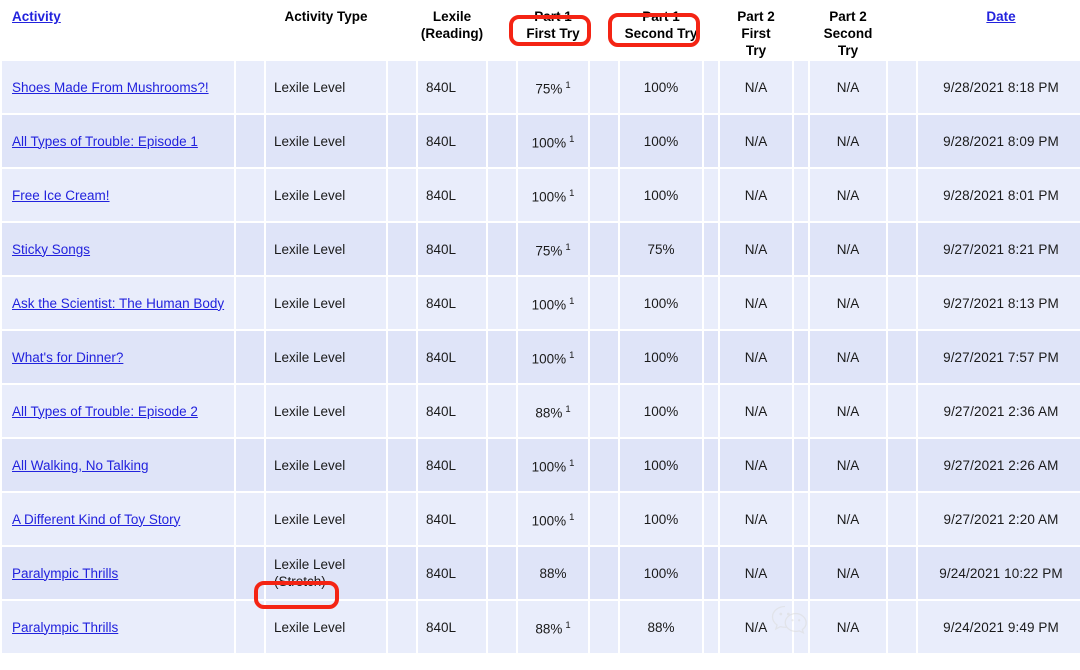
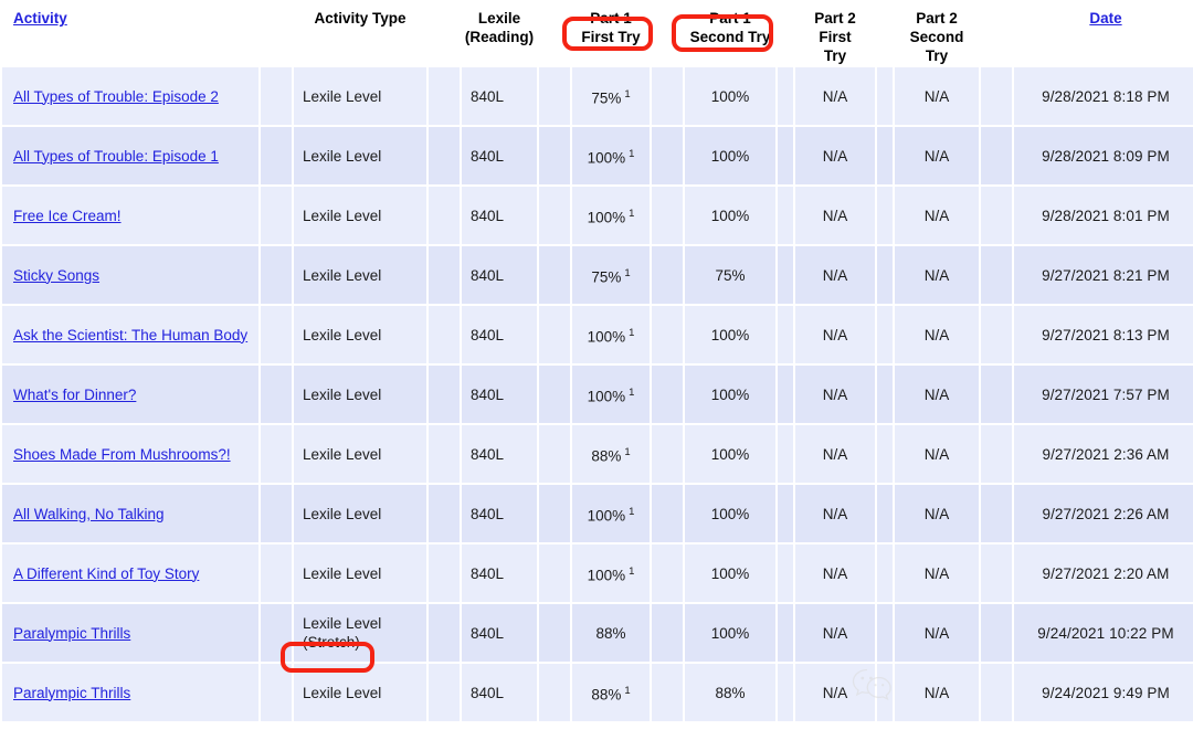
  Activity		Activity Type		Lexile (Reading)		Part 1 First Try		Part 1 Second Try		Part 2 First Try		Part 2 Second Try		Date
- Shoes Made From Mushrooms?!		Lexile Level		840L		75% 1		100%		N/A		N/A		9/28/2021 8:18 PM
+ All Types of Trouble: Episode 2		Lexile Level		840L		75% 1		100%		N/A		N/A		9/28/2021 8:18 PM
  All Types of Trouble: Episode 1		Lexile Level		840L		100% 1		100%		N/A		N/A		9/28/2021 8:09 PM
  Free Ice Cream!		Lexile Level		840L		100% 1		100%		N/A		N/A		9/28/2021 8:01 PM
  Sticky Songs		Lexile Level		840L		75% 1		75%		N/A		N/A		9/27/2021 8:21 PM
  Ask the Scientist: The Human Body		Lexile Level		840L		100% 1		100%		N/A		N/A		9/27/2021 8:13 PM
  What's for Dinner?		Lexile Level		840L		100% 1		100%		N/A		N/A		9/27/2021 7:57 PM
- All Types of Trouble: Episode 2		Lexile Level		840L		88% 1		100%		N/A		N/A		9/27/2021 2:36 AM
+ Shoes Made From Mushrooms?!		Lexile Level		840L		88% 1		100%		N/A		N/A		9/27/2021 2:36 AM
  All Walking, No Talking		Lexile Level		840L		100% 1		100%		N/A		N/A		9/27/2021 2:26 AM
  A Different Kind of Toy Story		Lexile Level		840L		100% 1		100%		N/A		N/A		9/27/2021 2:20 AM
  Paralympic Thrills		Lexile Level(Stretch)		840L		88%		100%		N/A		N/A		9/24/2021 10:22 PM
  Paralympic Thrills		Lexile Level		840L		88% 1		88%		N/A		N/A		9/24/2021 9:49 PM
